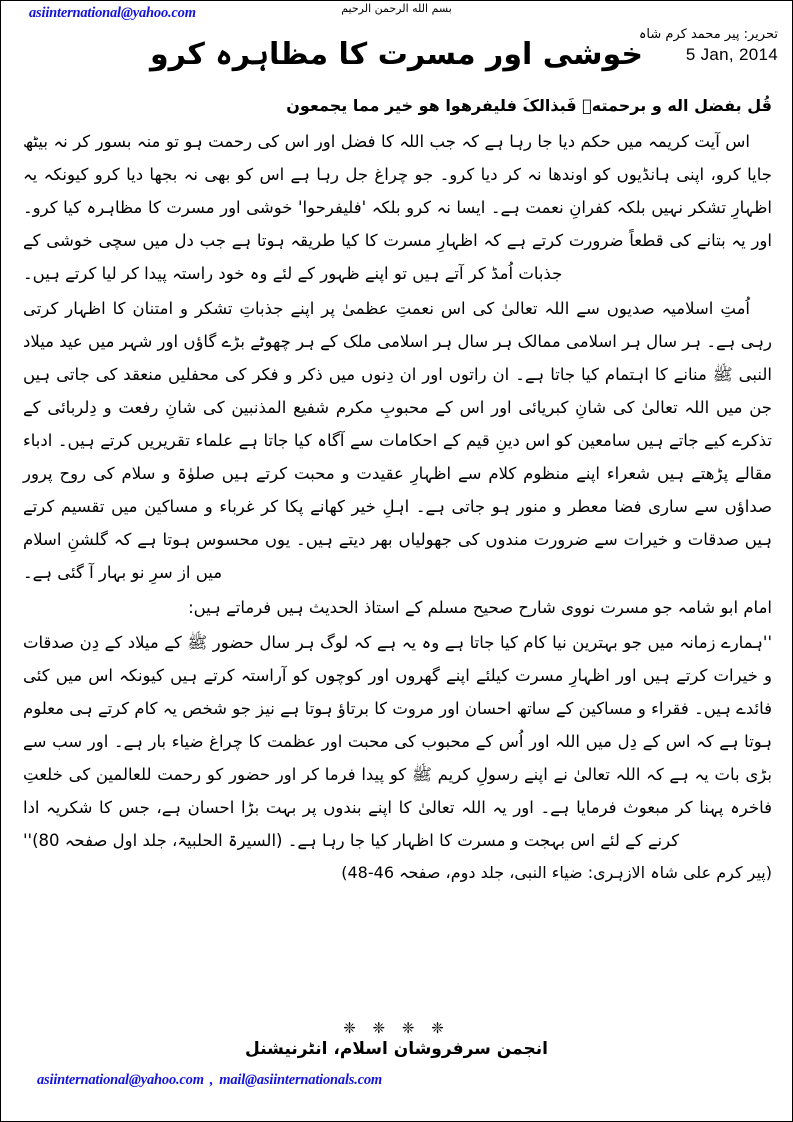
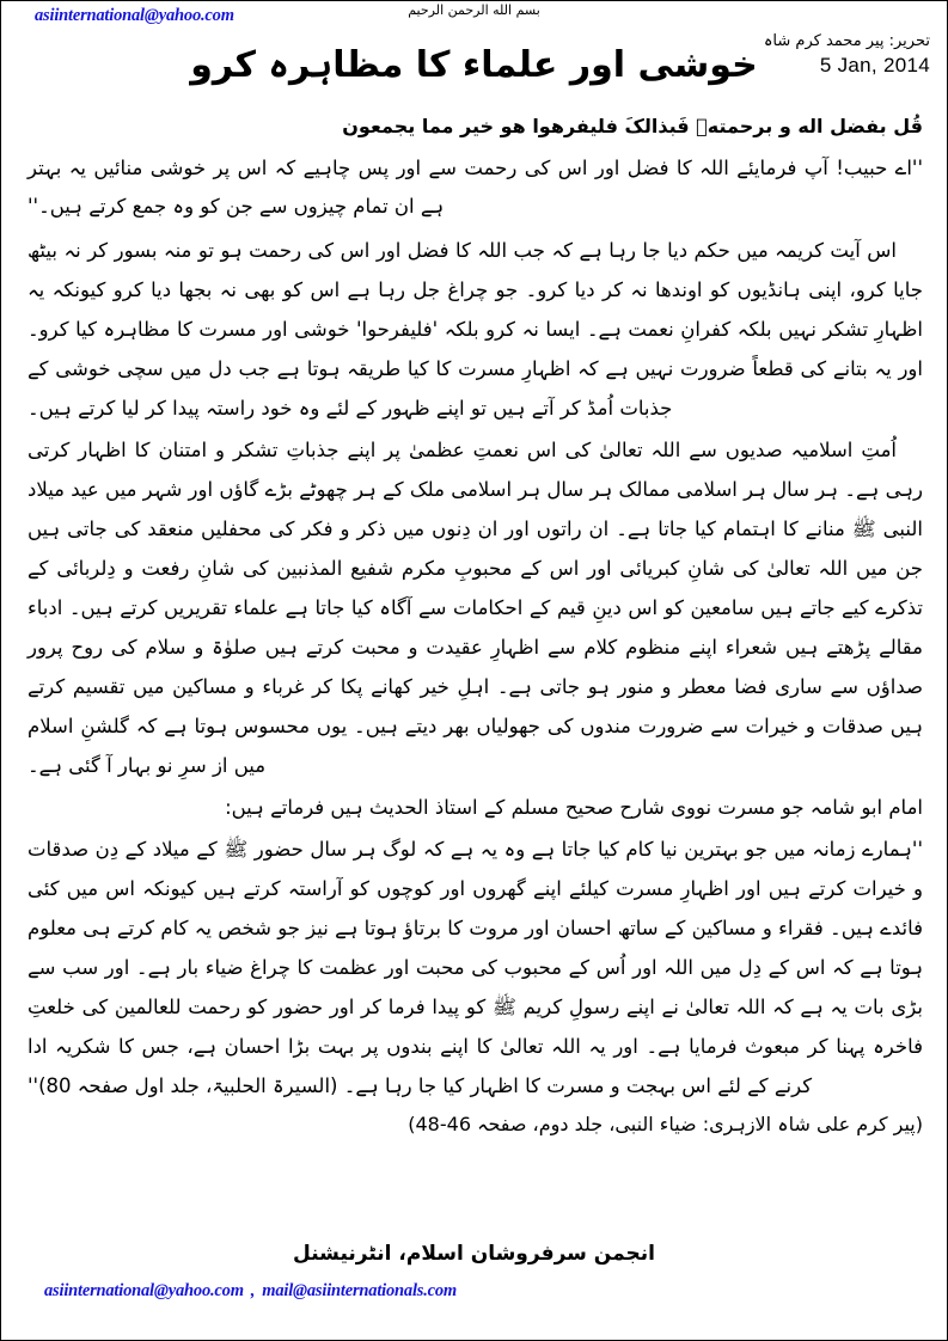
  asiinternational@yahoo.com
  بسم الله الرحمن الرحيم
  تحریر: پیر محمد کرم شاہ
  5 Jan, 2014
- خوشی اور مسرت کا مظاہرہ کرو
+ خوشی اور علماء کا مظاہرہ کرو
  قُل بفضل اله و برحمتهٖ فَبذالکَ فلیفرهوا هو خیر مما یجمعون
+ ''اے حبیب! آپ فرمایئے اللہ کا فضل اور اس کی رحمت سے اور پس چاہیے کہ اس پر خوشی منائیں یہ بہتر ہے ان تمام چیزوں سے جن کو وہ جمع کرتے ہیں۔''
- اس آیت کریمہ میں حکم دیا جا رہا ہے کہ جب اللہ کا فضل اور اس کی رحمت ہو تو منہ بسور کر نہ بیٹھ جایا کرو، اپنی ہانڈیوں کو اوندھا نہ کر دیا کرو۔ جو چراغ جل رہا ہے اس کو بھی نہ بجھا دیا کرو کیونکہ یہ اظہارِ تشکر نہیں بلکہ کفرانِ نعمت ہے۔ ایسا نہ کرو بلکہ 'فلیفرحوا' خوشی اور مسرت کا مظاہرہ کیا کرو۔ اور یہ بتانے کی قطعاً ضرورت کرتے ہے کہ اظہارِ مسرت کا کیا طریقہ ہوتا ہے جب دل میں سچی خوشی کے جذبات اُمڈ کر آتے ہیں تو اپنے ظہور کے لئے وہ خود راستہ پیدا کر لیا کرتے ہیں۔
+ اس آیت کریمہ میں حکم دیا جا رہا ہے کہ جب اللہ کا فضل اور اس کی رحمت ہو تو منہ بسور کر نہ بیٹھ جایا کرو، اپنی ہانڈیوں کو اوندھا نہ کر دیا کرو۔ جو چراغ جل رہا ہے اس کو بھی نہ بجھا دیا کرو کیونکہ یہ اظہارِ تشکر نہیں بلکہ کفرانِ نعمت ہے۔ ایسا نہ کرو بلکہ 'فلیفرحوا' خوشی اور مسرت کا مظاہرہ کیا کرو۔ اور یہ بتانے کی قطعاً ضرورت نہیں ہے کہ اظہارِ مسرت کا کیا طریقہ ہوتا ہے جب دل میں سچی خوشی کے جذبات اُمڈ کر آتے ہیں تو اپنے ظہور کے لئے وہ خود راستہ پیدا کر لیا کرتے ہیں۔
  اُمتِ اسلامیہ صدیوں سے اللہ تعالیٰ کی اس نعمتِ عظمیٰ پر اپنے جذباتِ تشکر و امتنان کا اظہار کرتی رہی ہے۔ ہر سال ہر اسلامی ممالک ہر سال ہر اسلامی ملک کے ہر چھوٹے بڑے گاؤں اور شہر میں عید میلاد النبی ﷺ منانے کا اہتمام کیا جاتا ہے۔ ان راتوں اور ان دِنوں میں ذکر و فکر کی محفلیں منعقد کی جاتی ہیں جن میں اللہ تعالیٰ کی شانِ کبریائی اور اس کے محبوبِ مکرم شفیع المذنبین کی شانِ رفعت و دِلربائی کے تذکرے کیے جاتے ہیں سامعین کو اس دینِ قیم کے احکامات سے آگاہ کیا جاتا ہے علماء تقریریں کرتے ہیں۔ ادباء مقالے پڑھتے ہیں شعراء اپنے منظوم کلام سے اظہارِ عقیدت و محبت کرتے ہیں صلوٰۃ و سلام کی روح پرور صداؤں سے ساری فضا معطر و منور ہو جاتی ہے۔ اہلِ خیر کھانے پکا کر غرباء و مساکین میں تقسیم کرتے ہیں صدقات و خیرات سے ضرورت مندوں کی جھولیاں بھر دیتے ہیں۔ یوں محسوس ہوتا ہے کہ گلشنِ اسلام میں از سرِ نو بہار آ گئی ہے۔
  امام ابو شامہ جو مسرت نووی شارح صحیح مسلم کے استاذ الحدیث ہیں فرماتے ہیں:
  ''ہمارے زمانہ میں جو بہترین نیا کام کیا جاتا ہے وہ یہ ہے کہ لوگ ہر سال حضور ﷺ کے میلاد کے دِن صدقات و خیرات کرتے ہیں اور اظہارِ مسرت کیلئے اپنے گھروں اور کوچوں کو آراستہ کرتے ہیں کیونکہ اس میں کئی فائدے ہیں۔ فقراء و مساکین کے ساتھ احسان اور مروت کا برتاؤ ہوتا ہے نیز جو شخص یہ کام کرتے ہی معلوم ہوتا ہے کہ اس کے دِل میں اللہ اور اُس کے محبوب کی محبت اور عظمت کا چراغ ضیاء بار ہے۔ اور سب سے بڑی بات یہ ہے کہ اللہ تعالیٰ نے اپنے رسولِ کریم ﷺ کو پیدا فرما کر اور حضور کو رحمت للعالمین کی خلعتِ فاخرہ پہنا کر مبعوث فرمایا ہے۔ اور یہ اللہ تعالیٰ کا اپنے بندوں پر بہت بڑا احسان ہے، جس کا شکریہ ادا کرنے کے لئے اس بہجت و مسرت کا اظہار کیا جا رہا ہے۔ (السیرۃ الحلبیۃ، جلد اول صفحہ 80)''
  (پیر کرم علی شاہ الازہری: ضیاء النبی، جلد دوم، صفحہ 46-48)
- ❈ ❈ ❈ ❈
  انجمن سرفروشان اسلام، انٹرنیشنل
  asiinternational@yahoo.com , mail@asiinternationals.com
